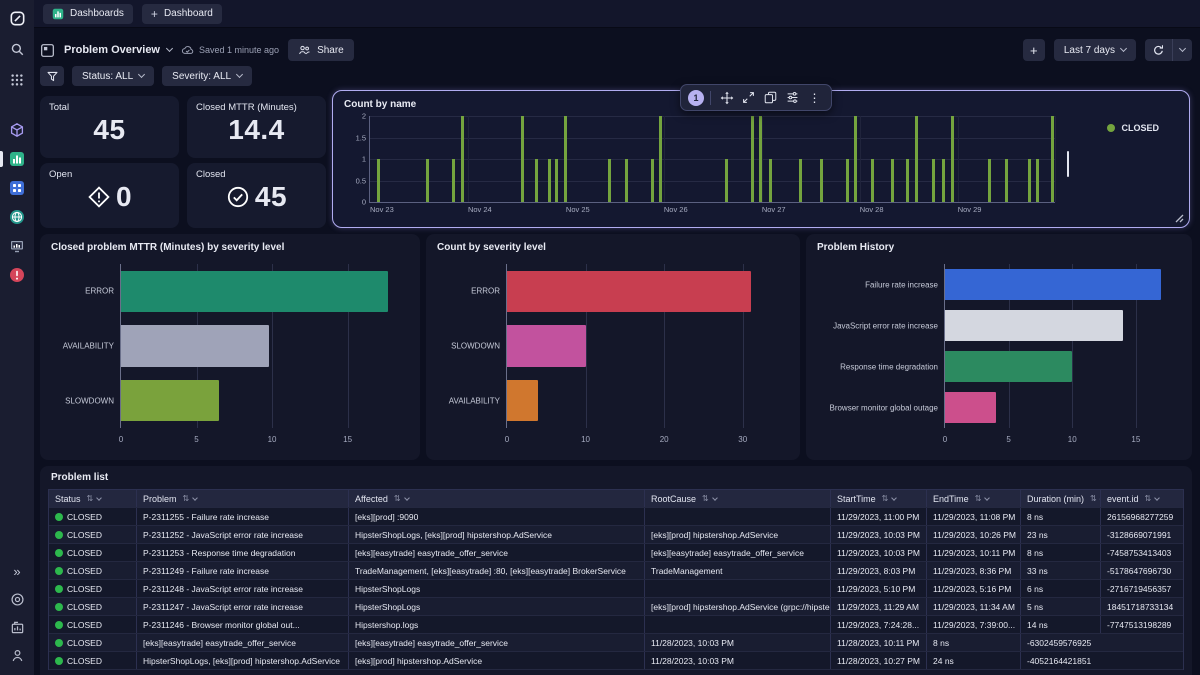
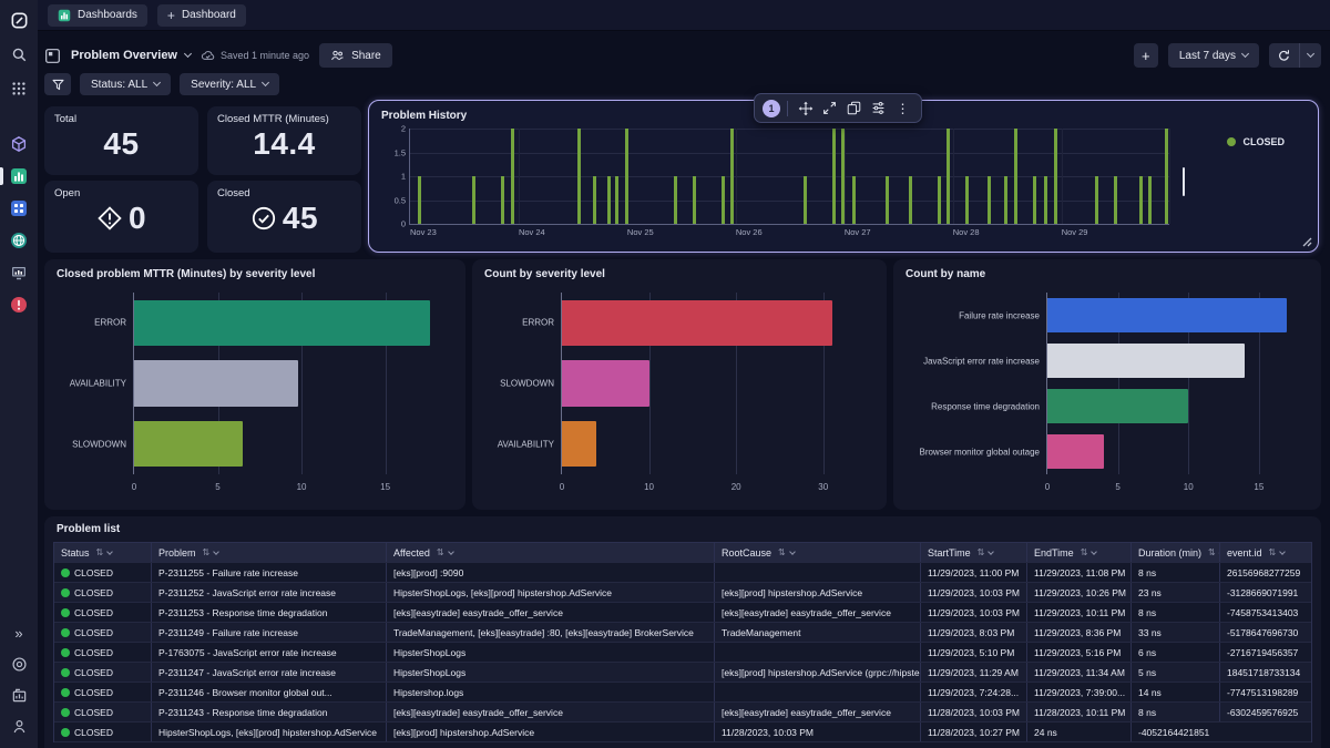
  »
  Dashboards
  +
  Dashboard
  Problem Overview
  Saved 1 minute ago
  Share
  +
  Last 7 days
  Status: ALL
  Severity: ALL
  Total
  45
  Closed MTTR (Minutes)
  14.4
  Open
  0
  Closed
  45
- Count by name
+ Problem History
  0
  0.5
  1
  1.5
  2
  Nov 23
  Nov 24
  Nov 25
  Nov 26
  Nov 27
  Nov 28
  Nov 29
  CLOSED
  1
  ⋮
  Closed problem MTTR (Minutes) by severity level
  ERROR
  AVAILABILITY
  SLOWDOWN
  0
  5
  10
  15
  Count by severity level
  ERROR
  SLOWDOWN
  AVAILABILITY
  0
  10
  20
  30
- Problem History
+ Count by name
  Failure rate increase
  JavaScript error rate increase
  Response time degradation
  Browser monitor global outage
  0
  5
  10
  15
  Problem list
  Status
  ⇅
  Problem
  ⇅
  Affected
  ⇅
  RootCause
  ⇅
  StartTime
  ⇅
  EndTime
  ⇅
  Duration (min)
  ⇅
  event.id
  ⇅
  CLOSED
  P-2311255 - Failure rate increase
  [eks][prod] :9090
  11/29/2023, 11:00 PM
  11/29/2023, 11:08 PM
  8 ns
  26156968277259
  CLOSED
  P-2311252 - JavaScript error rate increase
  HipsterShopLogs, [eks][prod] hipstershop.AdService
  [eks][prod] hipstershop.AdService
  11/29/2023, 10:03 PM
  11/29/2023, 10:26 PM
  23 ns
  -3128669071991
  CLOSED
  P-2311253 - Response time degradation
  [eks][easytrade] easytrade_offer_service
  [eks][easytrade] easytrade_offer_service
  11/29/2023, 10:03 PM
  11/29/2023, 10:11 PM
  8 ns
  -7458753413403
  CLOSED
  P-2311249 - Failure rate increase
  TradeManagement, [eks][easytrade] :80, [eks][easytrade] BrokerService
  TradeManagement
  11/29/2023, 8:03 PM
  11/29/2023, 8:36 PM
  33 ns
  -5178647696730
  CLOSED
- P-2311248 - JavaScript error rate increase
+ P-1763075 - JavaScript error rate increase
  HipsterShopLogs
  11/29/2023, 5:10 PM
  11/29/2023, 5:16 PM
  6 ns
  -2716719456357
  CLOSED
  P-2311247 - JavaScript error rate increase
  HipsterShopLogs
  [eks][prod] hipstershop.AdService (grpc://hipste
  11/29/2023, 11:29 AM
  11/29/2023, 11:34 AM
  5 ns
  18451718733134
  CLOSED
  P-2311246 - Browser monitor global out...
  Hipstershop.logs
  11/29/2023, 7:24:28...
  11/29/2023, 7:39:00...
  14 ns
  -7747513198289
  CLOSED
+ P-2311243 - Response time degradation
  [eks][easytrade] easytrade_offer_service
  [eks][easytrade] easytrade_offer_service
  11/28/2023, 10:03 PM
  11/28/2023, 10:11 PM
  8 ns
  -6302459576925
  CLOSED
  HipsterShopLogs, [eks][prod] hipstershop.AdService
  [eks][prod] hipstershop.AdService
  11/28/2023, 10:03 PM
  11/28/2023, 10:27 PM
  24 ns
  -4052164421851
